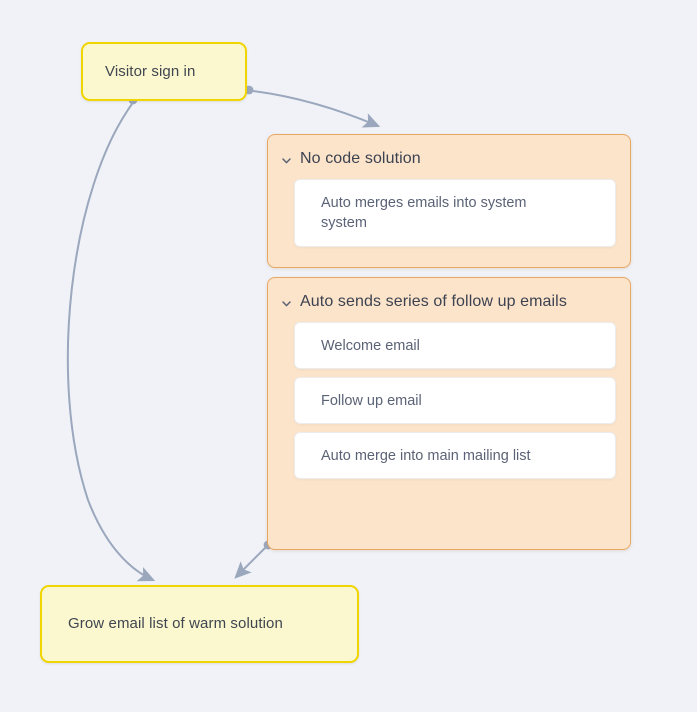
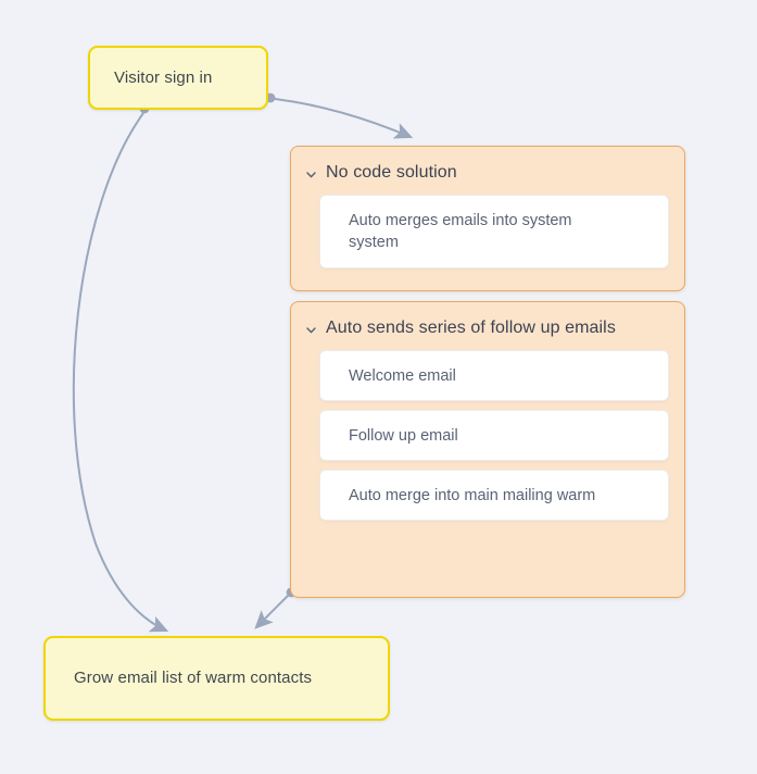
  Visitor sign in
  No code solution
  Auto merges emails into system system
  Auto sends series of follow up emails
  Welcome email
  Follow up email
- Auto merge into main mailing list
+ Auto merge into main mailing warm
- Grow email list of warm solution
+ Grow email list of warm contacts
